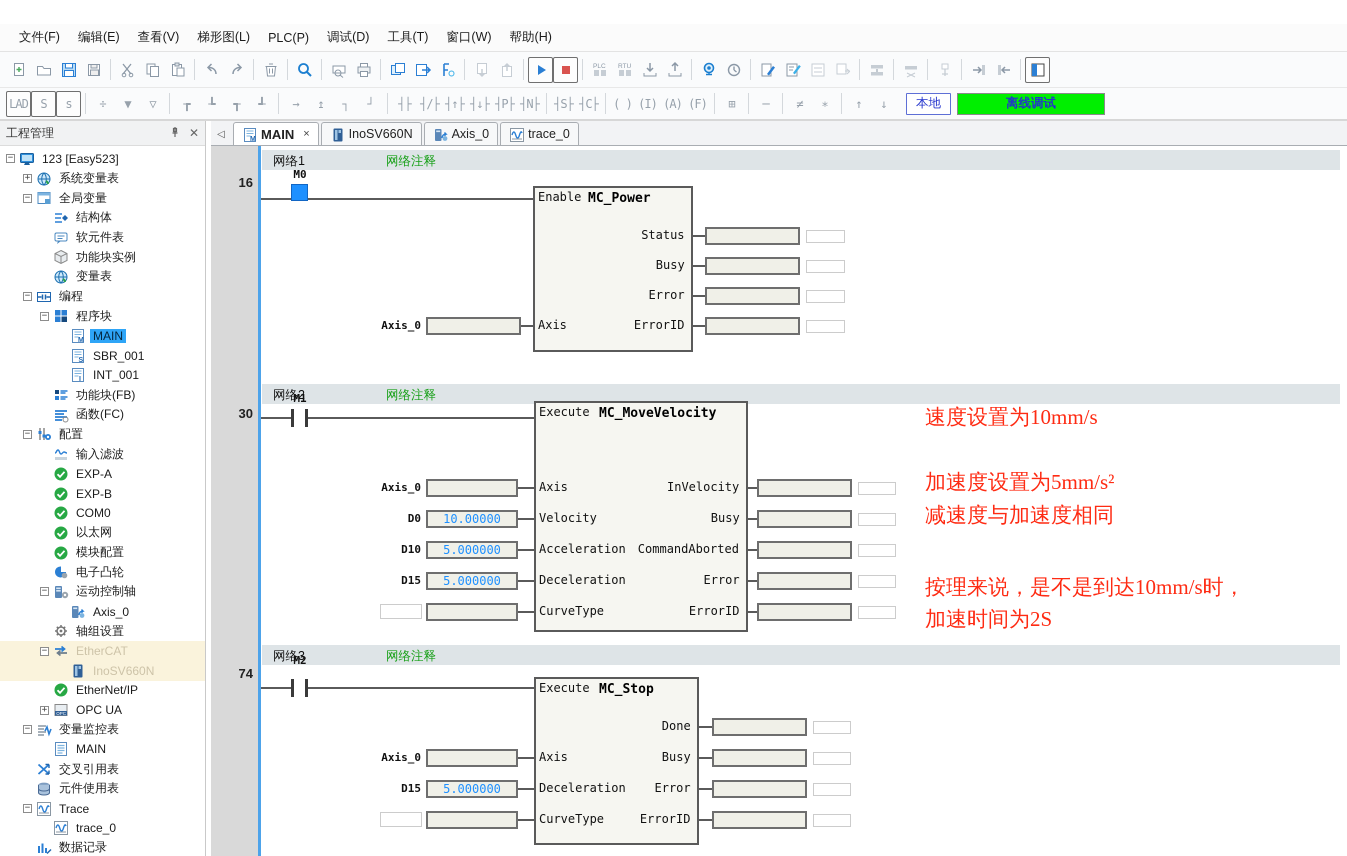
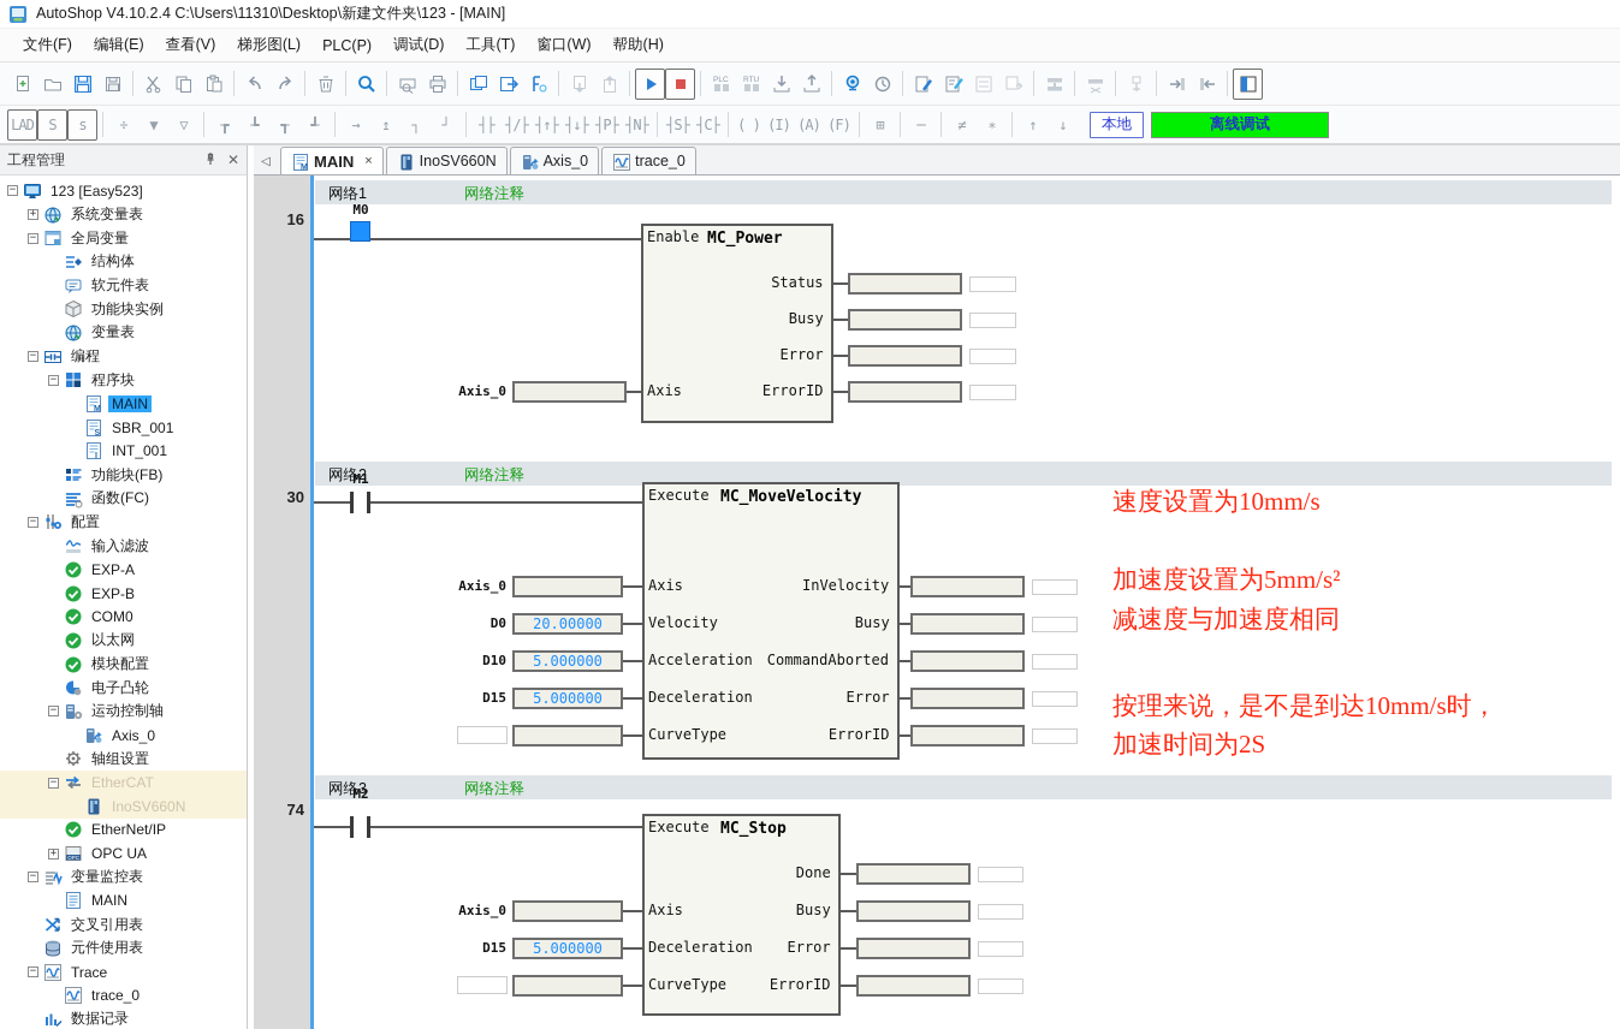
+ AutoShop V4.10.2.4 C:\Users\11310\Desktop\新建文件夹\123 - [MAIN]
  文件(F)
  编辑(E)
  查看(V)
  梯形图(L)
  PLC(P)
  调试(D)
  工具(T)
  窗口(W)
  帮助(H)
  LAD
  S
  s
  ÷
  ▼
  ▽
  ┲
  ┺
  ┱
  ┹
  →
  ↥
  ┐
  ┘
  ┤├
  ┤/├
  ┤↑├
  ┤↓├
  ┤P├
  ┤N├
  ┤S├
  ┤C├
  ( )
  (I)
  (A)
  (F)
  ⊞
  ─
  ≠
  ∗
  ↑
  ↓
  本地
  离线调试
  工程管理
  ✕
  −
  123 [Easy523]
  +
  系统变量表
  −
  全局变量
  结构体
  软元件表
  功能块实例
  变量表
  −
  编程
  −
  程序块
  MAIN
  SBR_001
  INT_001
  功能块(FB)
  函数(FC)
  −
  配置
  输入滤波
  EXP-A
  EXP-B
  COM0
  以太网
  模块配置
  电子凸轮
  −
  运动控制轴
  Axis_0
  轴组设置
  −
  EtherCAT
  InoSV660N
  EtherNet/IP
  +
  OPC UA
  −
  变量监控表
  MAIN
  交叉引用表
  元件使用表
  −
  Trace
  trace_0
  数据记录
  ◁
  MAIN
  ×
  InoSV660N
  Axis_0
  trace_0
  网络1
  网络注释
  16
  M0
  Enable
  MC_Power
  Axis
  Axis_0
  Status
  Busy
  Error
  ErrorID
  网络2
  网络注释
  30
  M1
  Execute
  MC_MoveVelocity
  Axis
  Axis_0
  Velocity
  D0
- 10.00000
+ 20.00000
  Acceleration
  D10
  5.000000
  Deceleration
  D15
  5.000000
  CurveType
  InVelocity
  Busy
  CommandAborted
  Error
  ErrorID
  网络3
  网络注释
  74
  M2
  Execute
  MC_Stop
  Axis
  Axis_0
  Deceleration
  D15
  5.000000
  CurveType
  Done
  Busy
  Error
  ErrorID
  速度设置为10mm/s
  加速度设置为5mm/s²
  减速度与加速度相同
  按理来说，是不是到达10mm/s时，
  加速时间为2S
